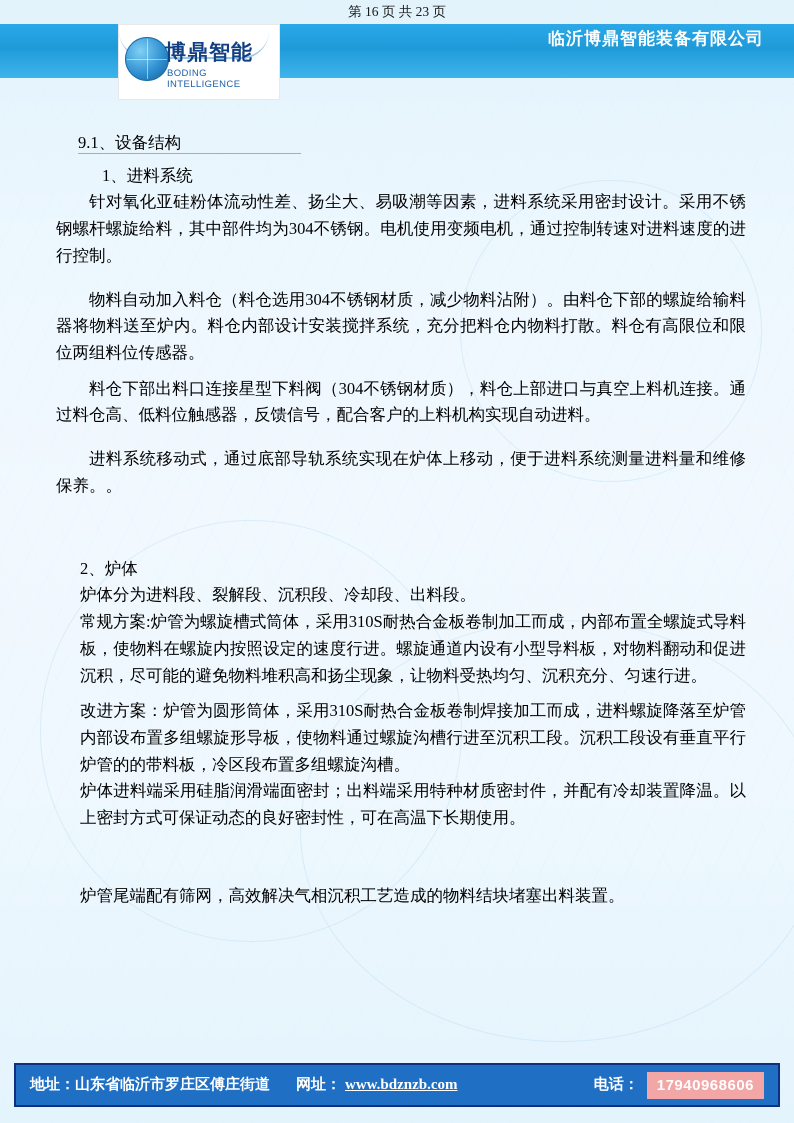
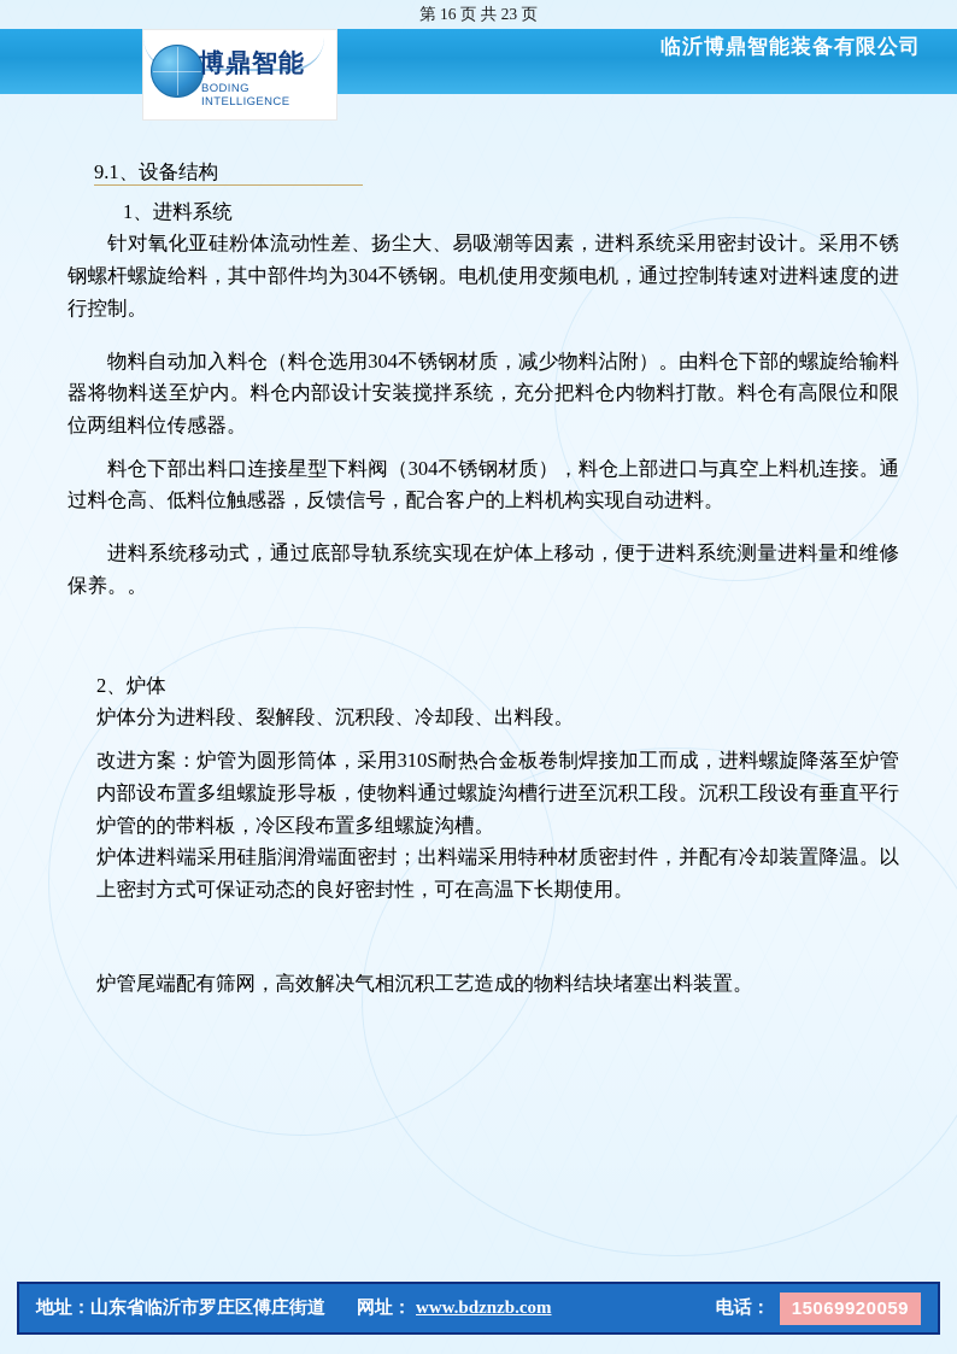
  第 16 页 共 23 页
  临沂博鼎智能装备有限公司
  博鼎智能
  BODING INTELLIGENCE
  9.1、设备结构
  1、进料系统
  针对氧化亚硅粉体流动性差、扬尘大、易吸潮等因素，进料系统采用密封设计。采用不锈钢螺杆螺旋给料，其中部件均为304不锈钢。电机使用变频电机，通过控制转速对进料速度的进行控制。
  物料自动加入料仓（料仓选用304不锈钢材质，减少物料沾附）。由料仓下部的螺旋给输料器将物料送至炉内。料仓内部设计安装搅拌系统，充分把料仓内物料打散。料仓有高限位和限位两组料位传感器。
  料仓下部出料口连接星型下料阀（304不锈钢材质），料仓上部进口与真空上料机连接。通过料仓高、低料位触感器，反馈信号，配合客户的上料机构实现自动进料。
  进料系统移动式，通过底部导轨系统实现在炉体上移动，便于进料系统测量进料量和维修保养。。
  2、炉体
  炉体分为进料段、裂解段、沉积段、冷却段、出料段。
- 常规方案:炉管为螺旋槽式筒体，采用310S耐热合金板卷制加工而成，内部布置全螺旋式导料板，使物料在螺旋内按照设定的速度行进。螺旋通道内设有小型导料板，对物料翻动和促进沉积，尽可能的避免物料堆积高和扬尘现象，让物料受热均匀、沉积充分、匀速行进。
  改进方案：炉管为圆形筒体，采用310S耐热合金板卷制焊接加工而成，进料螺旋降落至炉管内部设布置多组螺旋形导板，使物料通过螺旋沟槽行进至沉积工段。沉积工段设有垂直平行炉管的的带料板，冷区段布置多组螺旋沟槽。
  炉体进料端采用硅脂润滑端面密封；出料端采用特种材质密封件，并配有冷却装置降温。以上密封方式可保证动态的良好密封性，可在高温下长期使用。
  炉管尾端配有筛网，高效解决气相沉积工艺造成的物料结块堵塞出料装置。
  地址：
  山东省临沂市罗庄区傅庄街道
  网址：
  www.bdznzb.com
  电话：
- 17940968606
+ 15069920059
